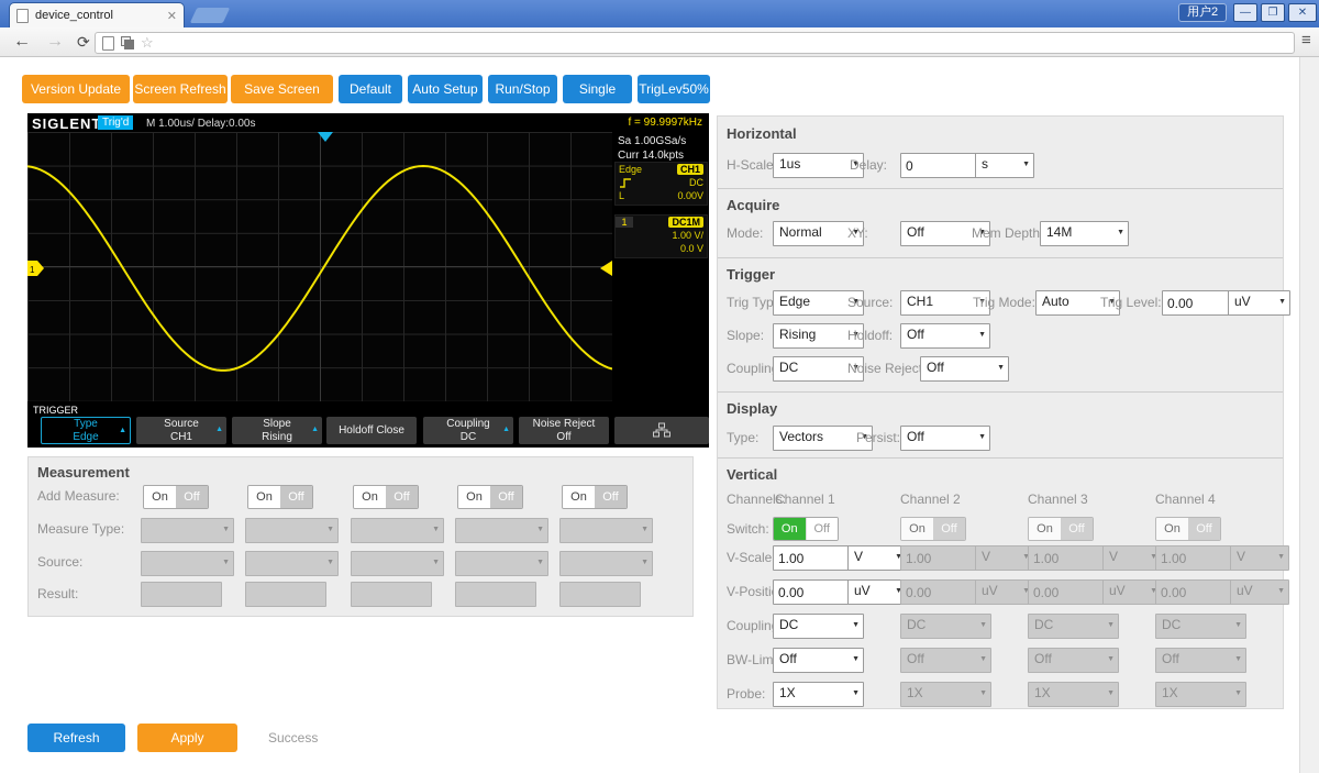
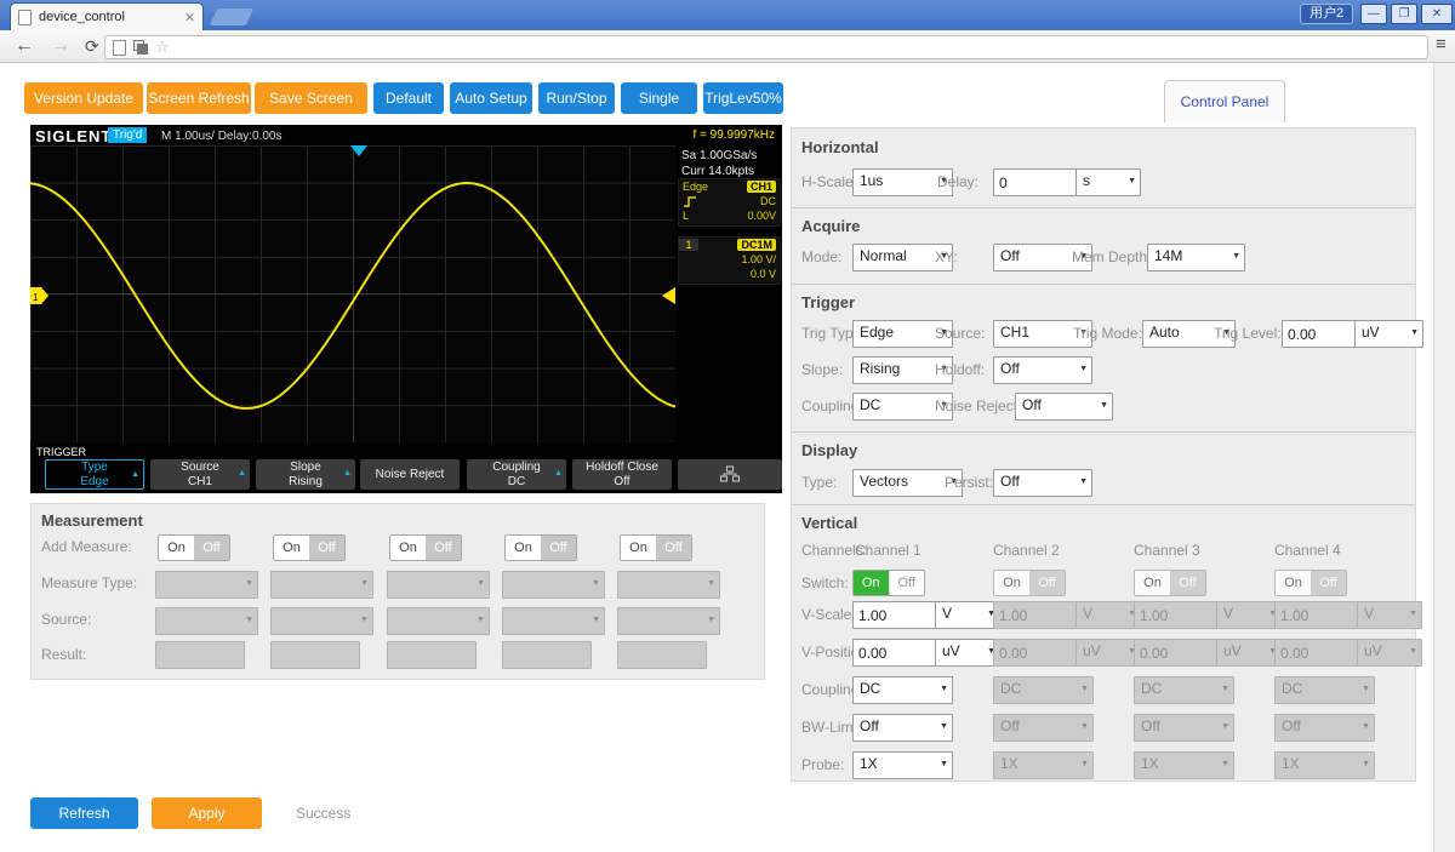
  device_control
  ✕
  用户2
  —
  ❐
  ✕
  ←
  →
  ⟳
  ☆
  ≡
  Version Update
  Screen Refresh
  Save Screen
  Default
  Auto Setup
  Run/Stop
  Single
  TrigLev50%
+ Control Panel
  SIGLENT
  Trig'd
  M 1.00us/ Delay:0.00s
  f = 99.9997kHz
  1
  Sa 1.00GSa/s
  Curr 14.0kpts
  Edge
  CH1
  DC
  L
  0.00V
  1
  DC1M
  1.00 V/
  0.0 V
  TRIGGER
  Type
  Edge
  Source
  CH1
  Slope
  Rising
- Holdoff Close
+ Noise Reject
  Coupling
  DC
- Noise Reject
+ Holdoff Close
  Off
  Measurement
  Add Measure:
  Measure Type:
  Source:
  Result:
  On
  Off
  On
  Off
  On
  Off
  On
  Off
  On
  Off
  Horizontal
  H-Scale
  1us
  Delay:
  0
  s
  Acquire
  Mode:
  Normal
  XY:
  Off
  Mem Depth
  14M
  Trigger
  Trig Typ
  Edge
  Source:
  CH1
  Trig Mode:
  Auto
  Trig Level:
  0.00
  uV
  Slope:
  Rising
  Holdoff:
  Off
  Couplin
  DC
  Noise Rejec
  Off
  Display
  Type:
  Vectors
  Persist:
  Off
  Vertical
  Channels:
  Channel 1
  Channel 2
  Channel 3
  Channel 4
  Switch:
  On
  Off
  On
  Off
  On
  Off
  On
  Off
  V-Scale
  1.00
  V
  1.00
  V
  1.00
  V
  1.00
  V
  V-Positi
  0.00
  uV
  0.00
  uV
  0.00
  uV
  0.00
  uV
  Couplin
  DC
  DC
  DC
  DC
  Off
  Off
  Off
  Off
  Probe:
  1X
  1X
  1X
  1X
  Refresh
  Apply
  Success
